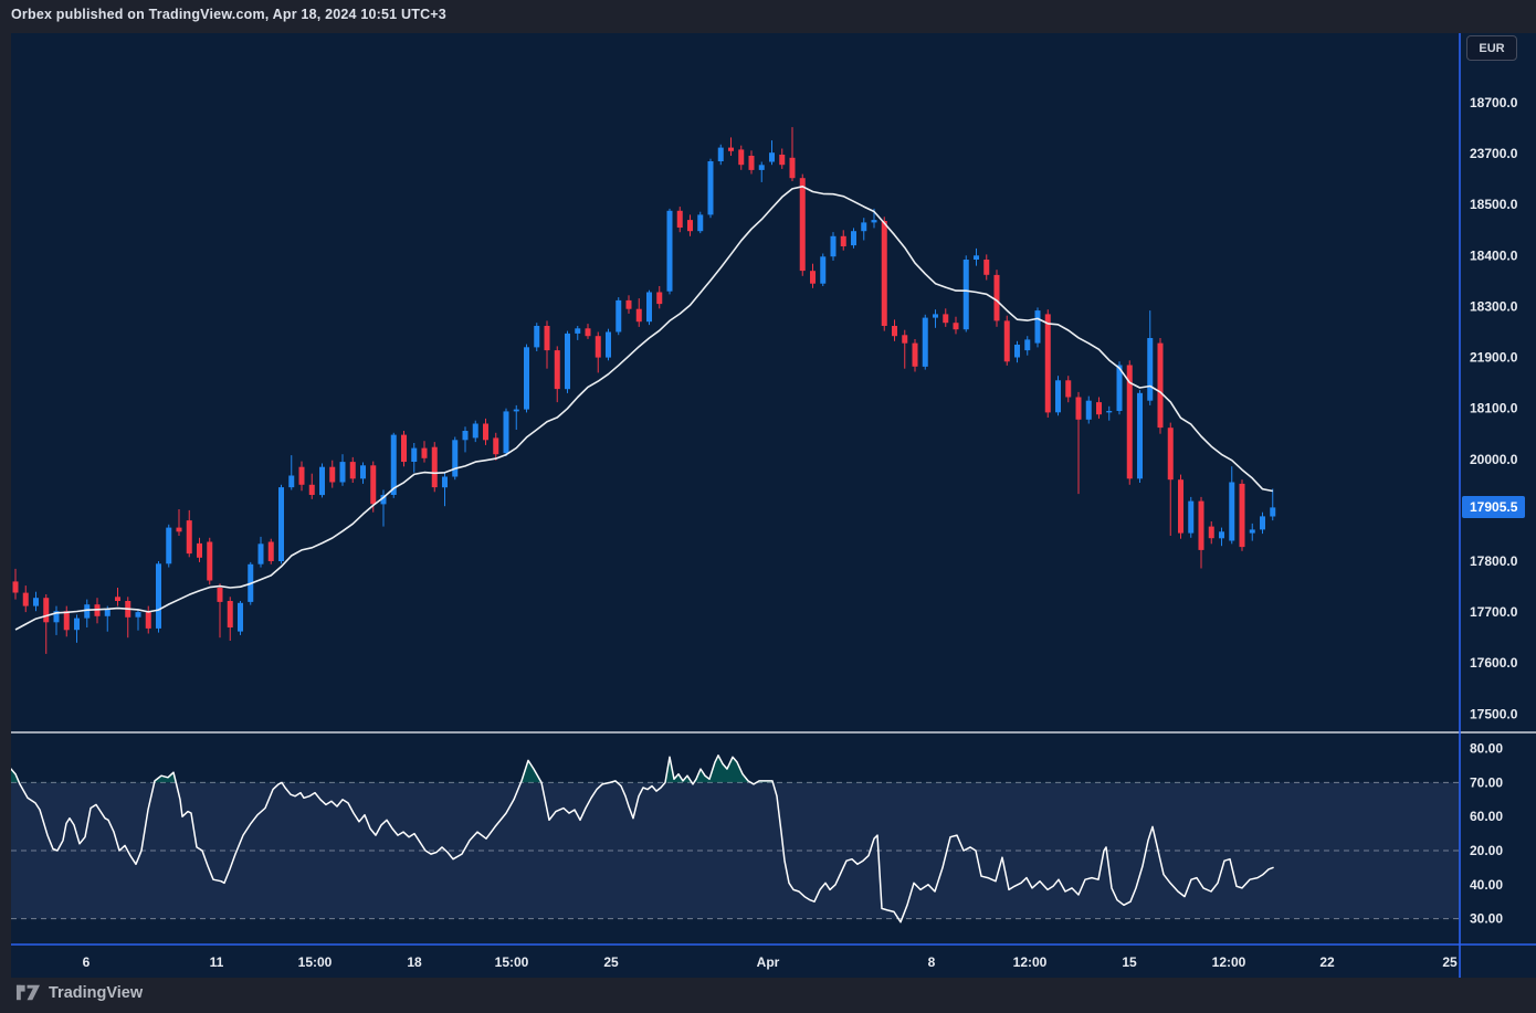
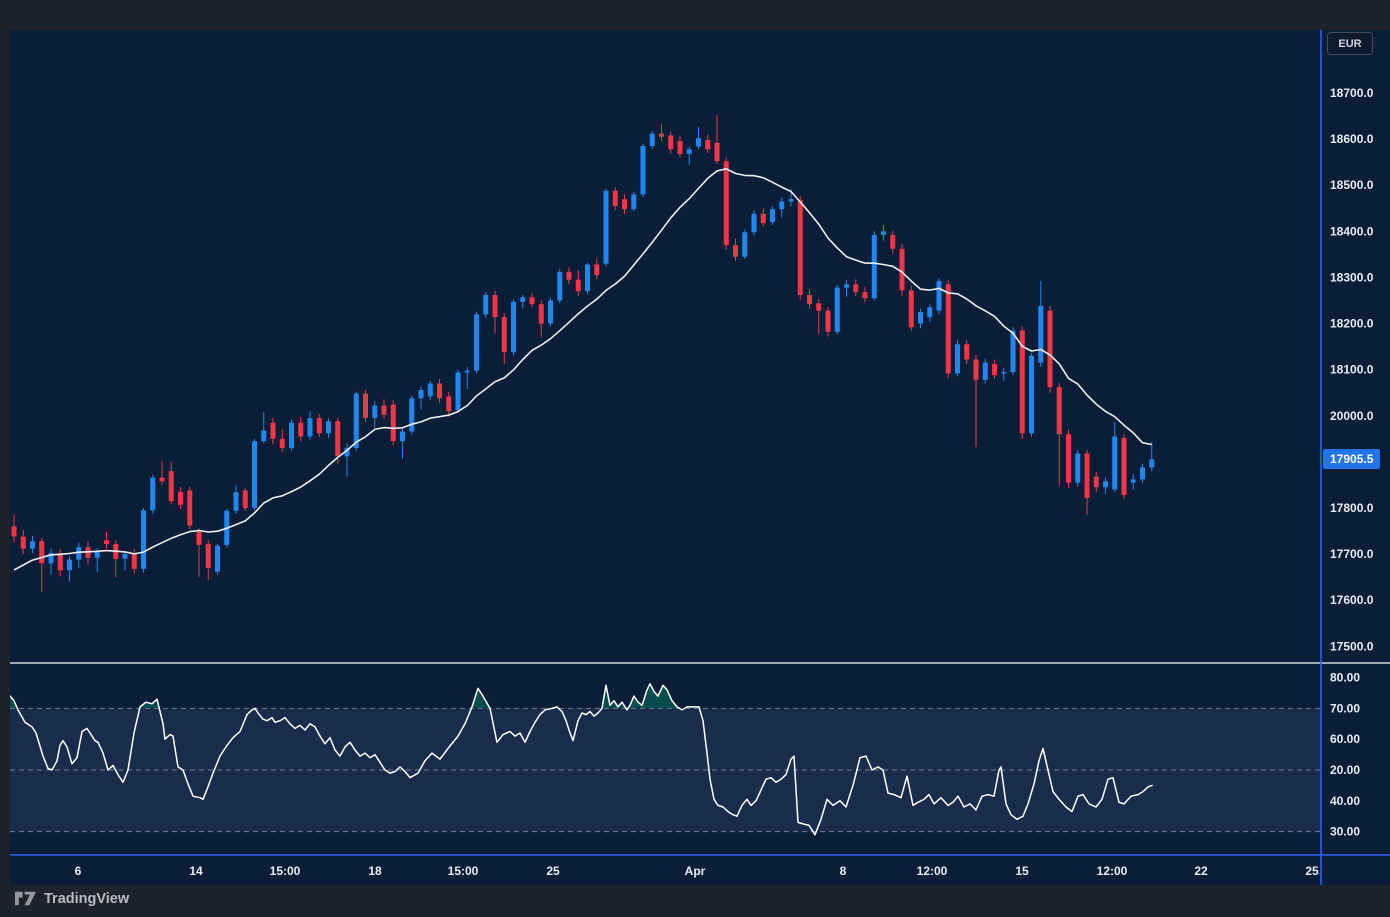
- Orbex published on TradingView.com, Apr 18, 2024 10:51 UTC+3
  18700.0
- 23700.0
+ 18600.0
  18500.0
  18400.0
  18300.0
- 21900.0
+ 18200.0
  18100.0
  20000.0
  17800.0
  17700.0
  17600.0
  17500.0
  80.00
  70.00
  60.00
  20.00
  40.00
  30.00
  6
- 11
+ 14
  15:00
  18
  15:00
  25
  Apr
  8
  12:00
  15
  12:00
  22
  25
  EUR
  17905.5
  TradingView
